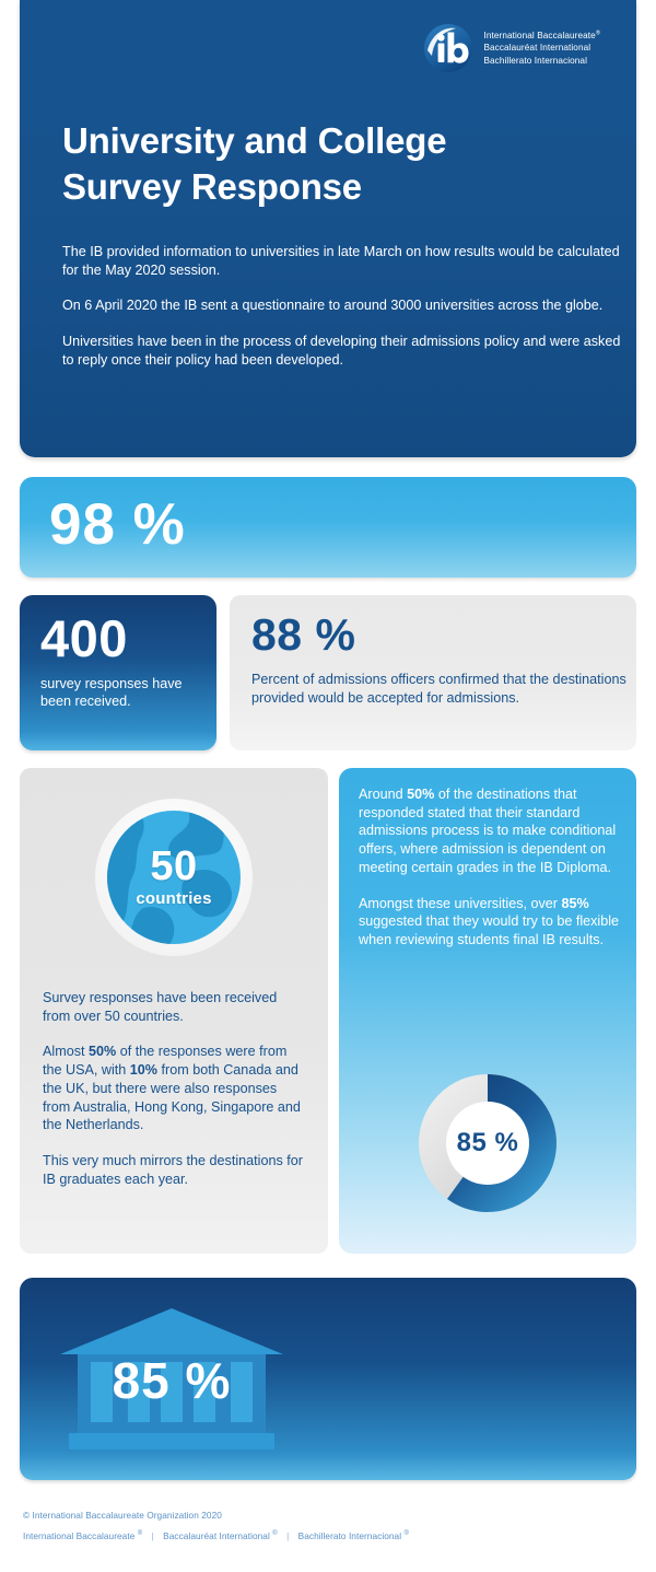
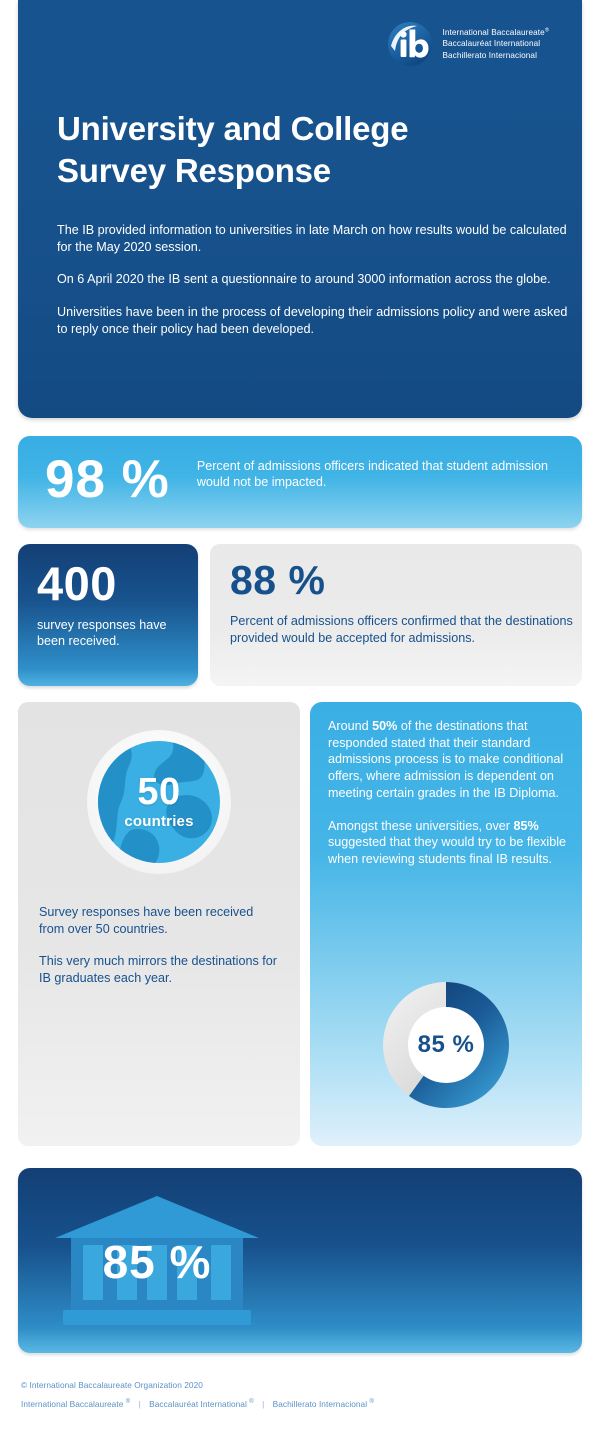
  International Baccalaureate
  Baccalauréat International
  Bachillerato Internacional
  University and College
  Survey Response
  The IB provided information to universities in late March on how results would be calculated for the May 2020 session.
- On 6 April 2020 the IB sent a questionnaire to around 3000 universities across the globe.
+ On 6 April 2020 the IB sent a questionnaire to around 3000 information across the globe.
  Universities have been in the process of developing their admissions policy and were asked to reply once their policy had been developed.
  98 %
+ Percent of admissions officers indicated that student admission would not be impacted.
  400
  survey responses have been received.
  88 %
  Percent of admissions officers confirmed that the destinations provided would be accepted for admissions.
  50
  countries
  Survey responses have been received from over 50 countries.
- Almost 50% of the responses were from the USA, with 10% from both Canada and the UK, but there were also responses from Australia, Hong Kong, Singapore and the Netherlands.
  This very much mirrors the destinations for IB graduates each year.
  Around 50% of the destinations that responded stated that their standard admissions process is to make conditional offers, where admission is dependent on meeting certain grades in the IB Diploma.
  Amongst these universities, over 85% suggested that they would try to be flexible when reviewing students final IB results.
  85 %
  85 %
  © International Baccalaureate Organization 2020
  International Baccalaureate | Baccalauréat International | Bachillerato Internacional
